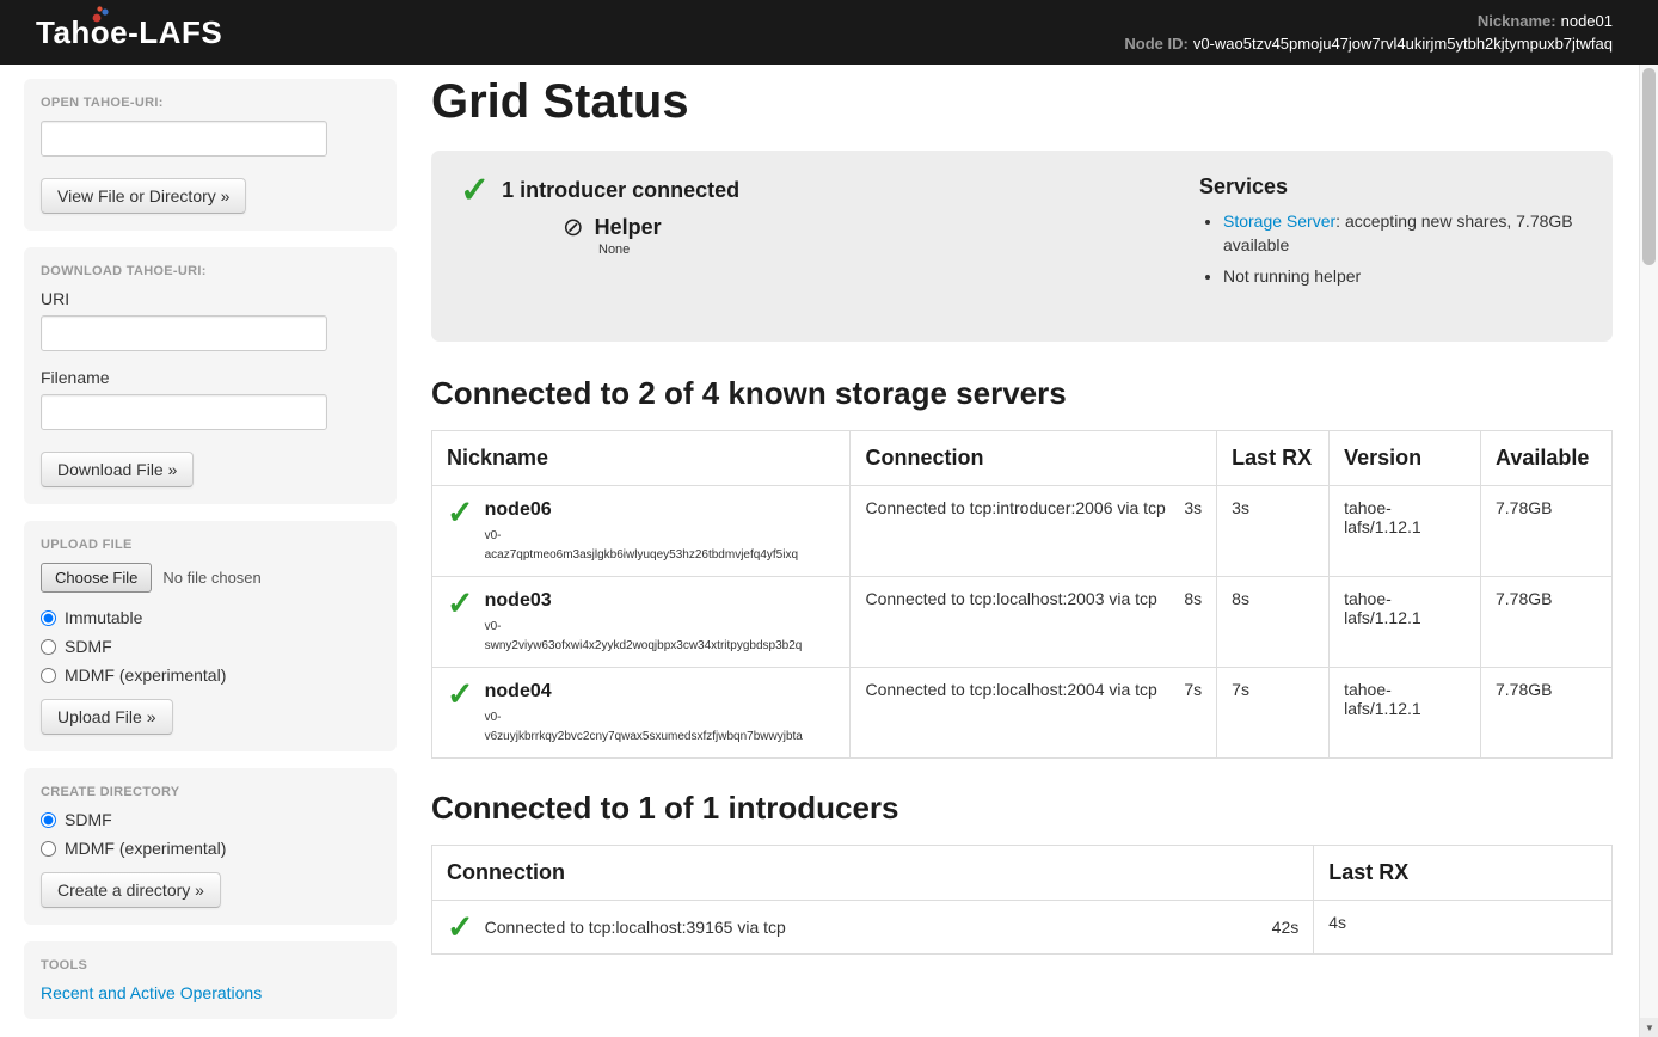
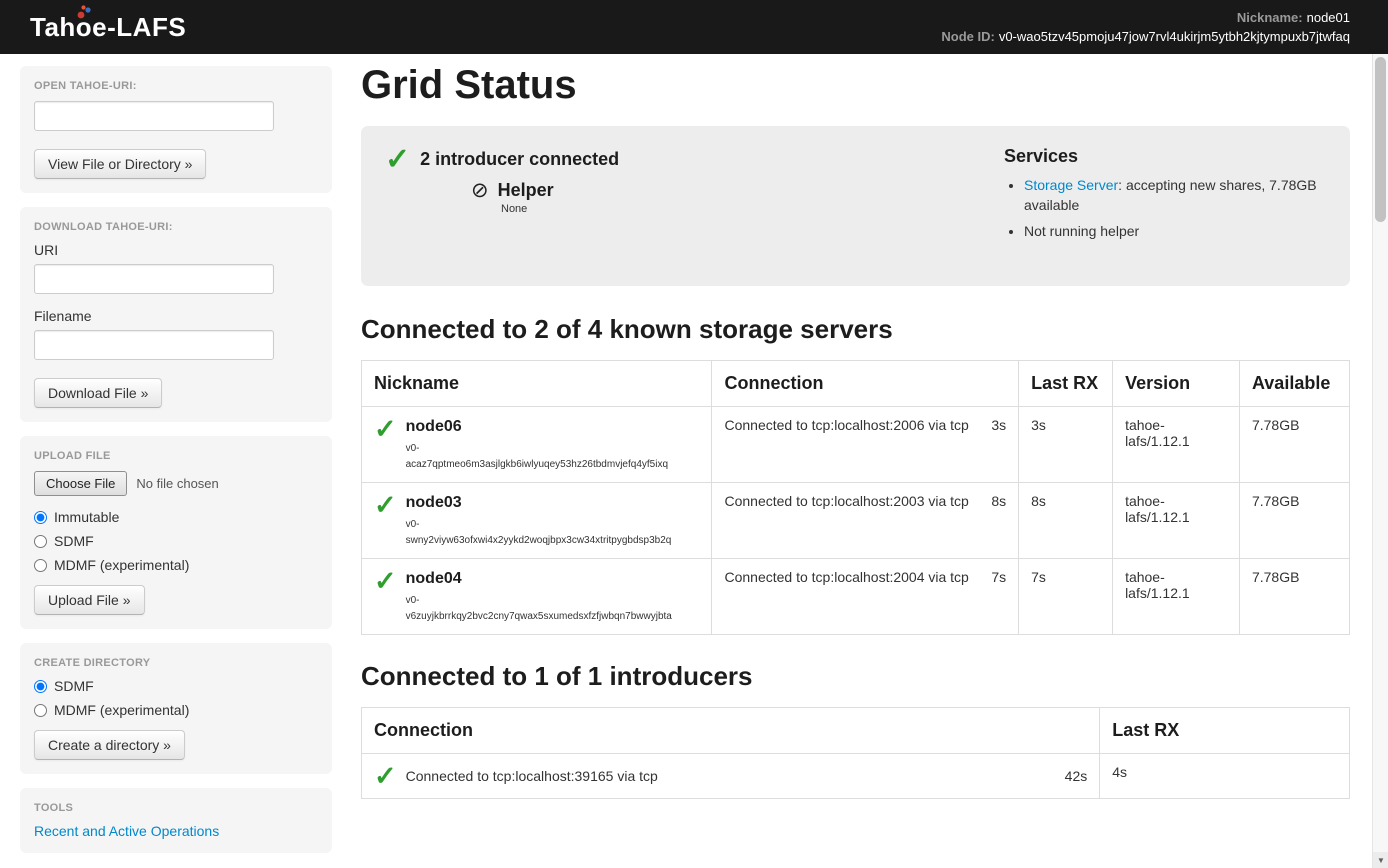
  Tahoe-LAFS
  Nickname: node01
  Node ID: v0-wao5tzv45pmoju47jow7rvl4ukirjm5ytbh2kjtympuxb7jtwfaq
  OPEN TAHOE-URI:
  View File or Directory »
  DOWNLOAD TAHOE-URI:
  URI
  Filename
  Download File »
  UPLOAD FILE
  Choose File
  No file chosen
  Immutable
  SDMF
  MDMF (experimental)
  Upload File »
  CREATE DIRECTORY
  SDMF
  MDMF (experimental)
  Create a directory »
  TOOLS
  Recent and Active Operations
  Grid Status
  ✓
- 1 introducer connected
+ 2 introducer connected
  ⊘
  Helper
  None
  Services
  Storage Server: accepting new shares, 7.78GB available
  Not running helper
  Connected to 2 of 4 known storage servers
  Nickname	Connection	Last RX	Version	Available
- ✓ node06 v0- acaz7qptmeo6m3asjlgkb6iwlyuqey53hz26tbdmvjefq4yf5ixq	Connected to tcp:introducer:2006 via tcp 3s	3s	tahoe-lafs/1.12.1	7.78GB
+ ✓ node06 v0- acaz7qptmeo6m3asjlgkb6iwlyuqey53hz26tbdmvjefq4yf5ixq	Connected to tcp:localhost:2006 via tcp 3s	3s	tahoe-lafs/1.12.1	7.78GB
  ✓ node03 v0- swny2viyw63ofxwi4x2yykd2woqjbpx3cw34xtritpygbdsp3b2q	Connected to tcp:localhost:2003 via tcp 8s	8s	tahoe-lafs/1.12.1	7.78GB
  ✓ node04 v0- v6zuyjkbrrkqy2bvc2cny7qwax5sxumedsxfzfjwbqn7bwwyjbta	Connected to tcp:localhost:2004 via tcp 7s	7s	tahoe-lafs/1.12.1	7.78GB
  Connected to 1 of 1 introducers
  Connection	Last RX
  ✓ Connected to tcp:localhost:39165 via tcp 42s	4s
  ▼
